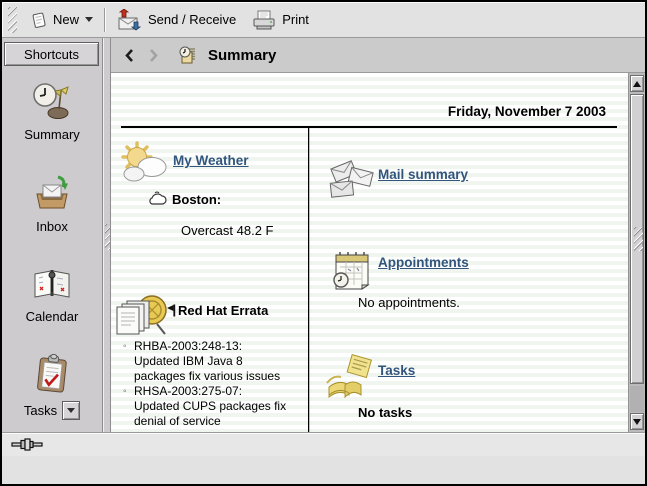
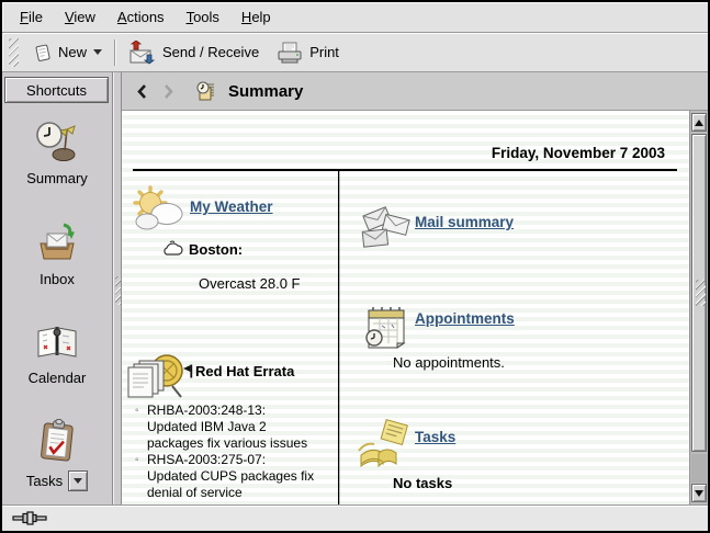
+ File
+ View
+ Actions
+ Tools
+ Help
  New
  Send / Receive
  Print
  Shortcuts
  Summary
  Inbox
  Calendar
  Tasks
  Summary
  Friday, November 7 2003
  My Weather
  Boston:
- Overcast 48.2 F
+ Overcast 28.0 F
  Red Hat Errata
- RHBA-2003:248-13: Updated IBM Java 8 packages fix various issues
+ RHBA-2003:248-13: Updated IBM Java 2 packages fix various issues
  RHSA-2003:275-07: Updated CUPS packages fix denial of service
  Mail summary
  Appointments
  No appointments.
  Tasks
  No tasks
